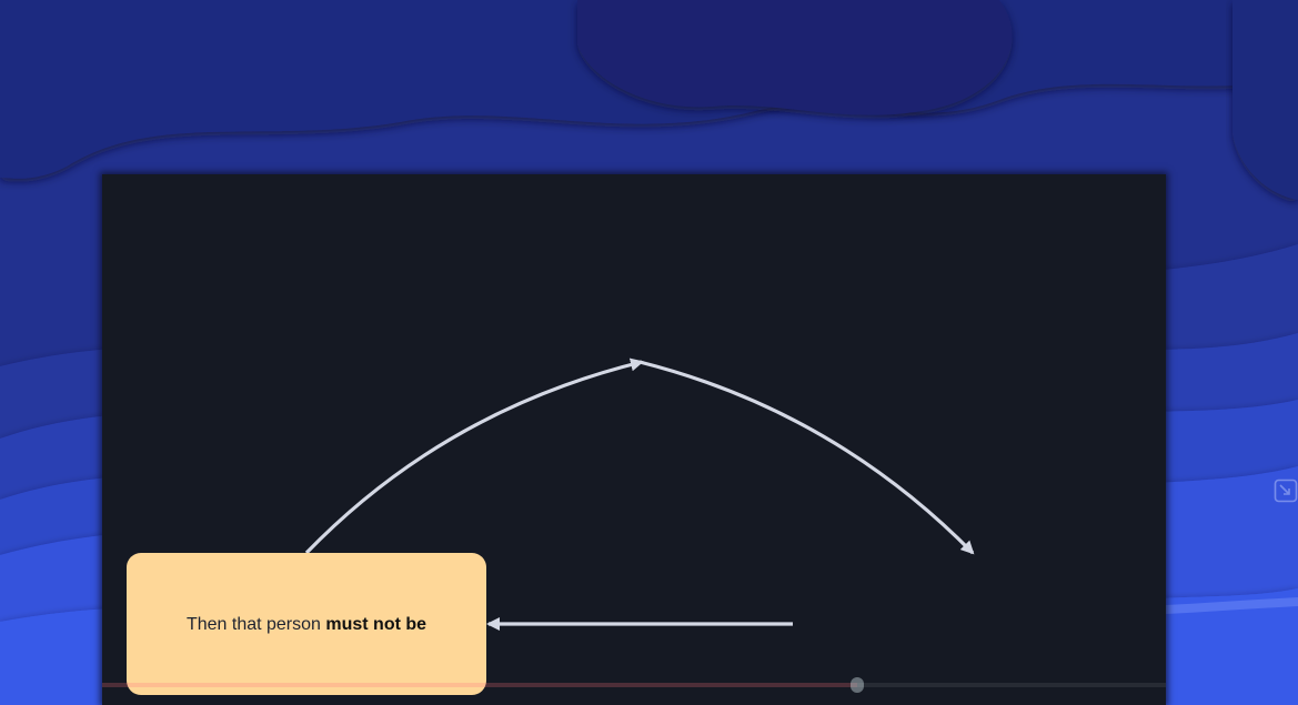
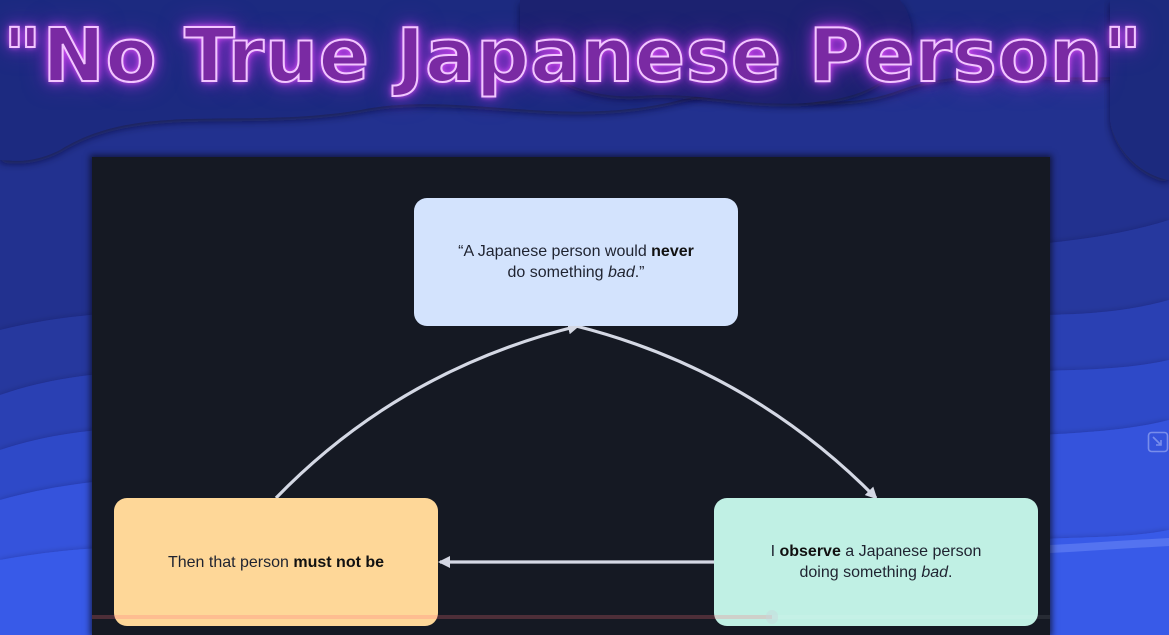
+ "No True Japanese Person"
+ “A Japanese person would never
+ do something bad.”
+ I observe a Japanese person
+ doing something bad.
  Then that person must not be
